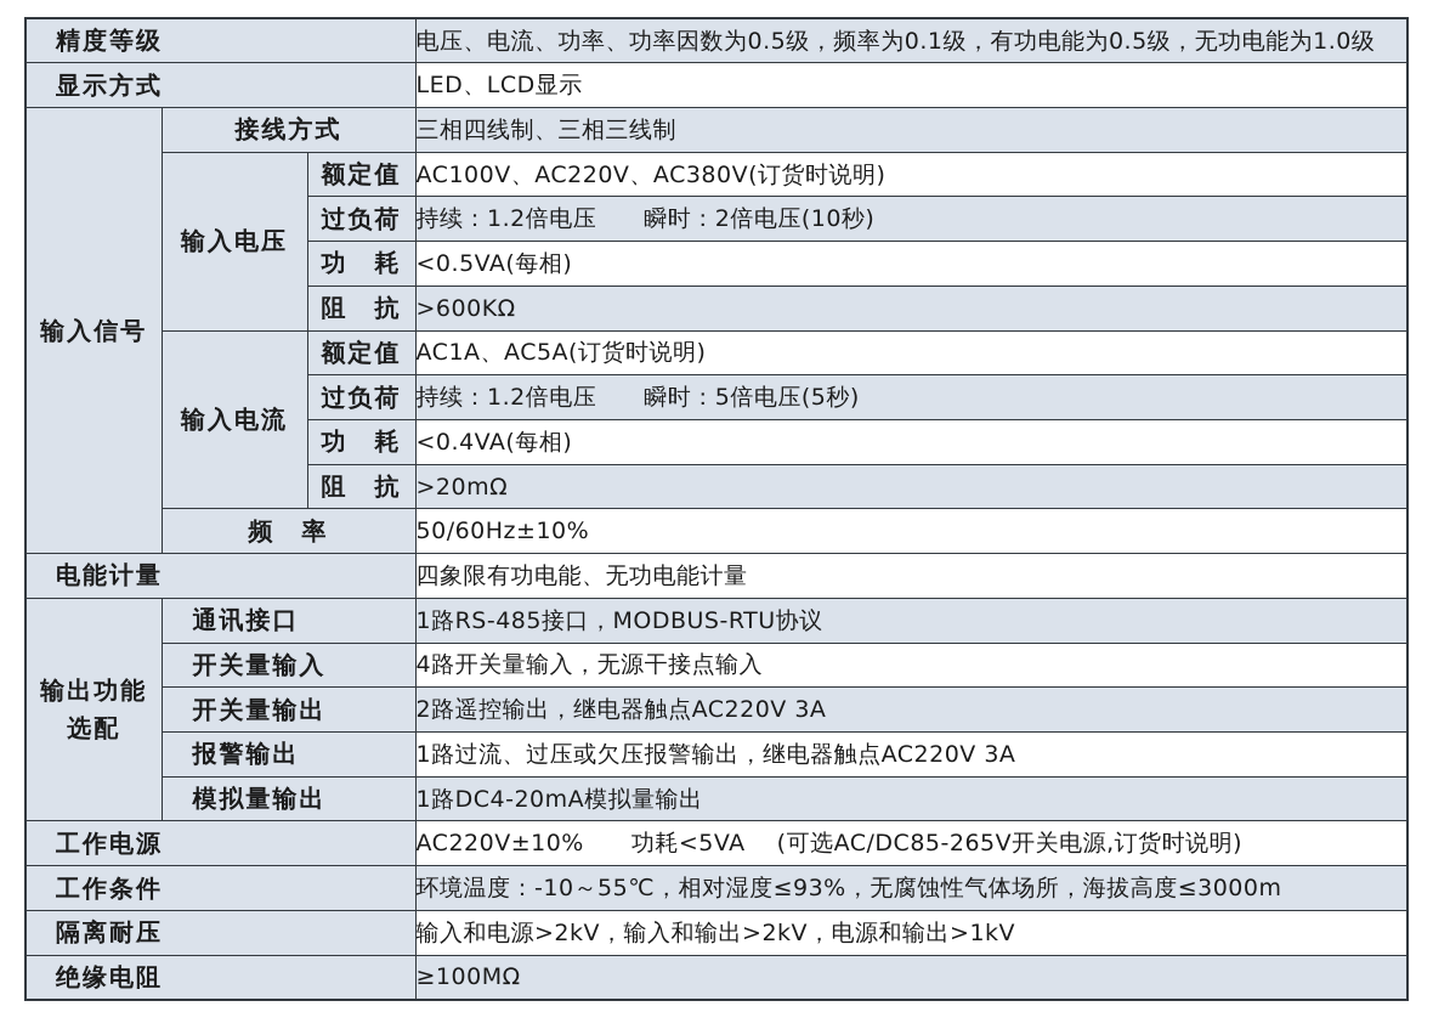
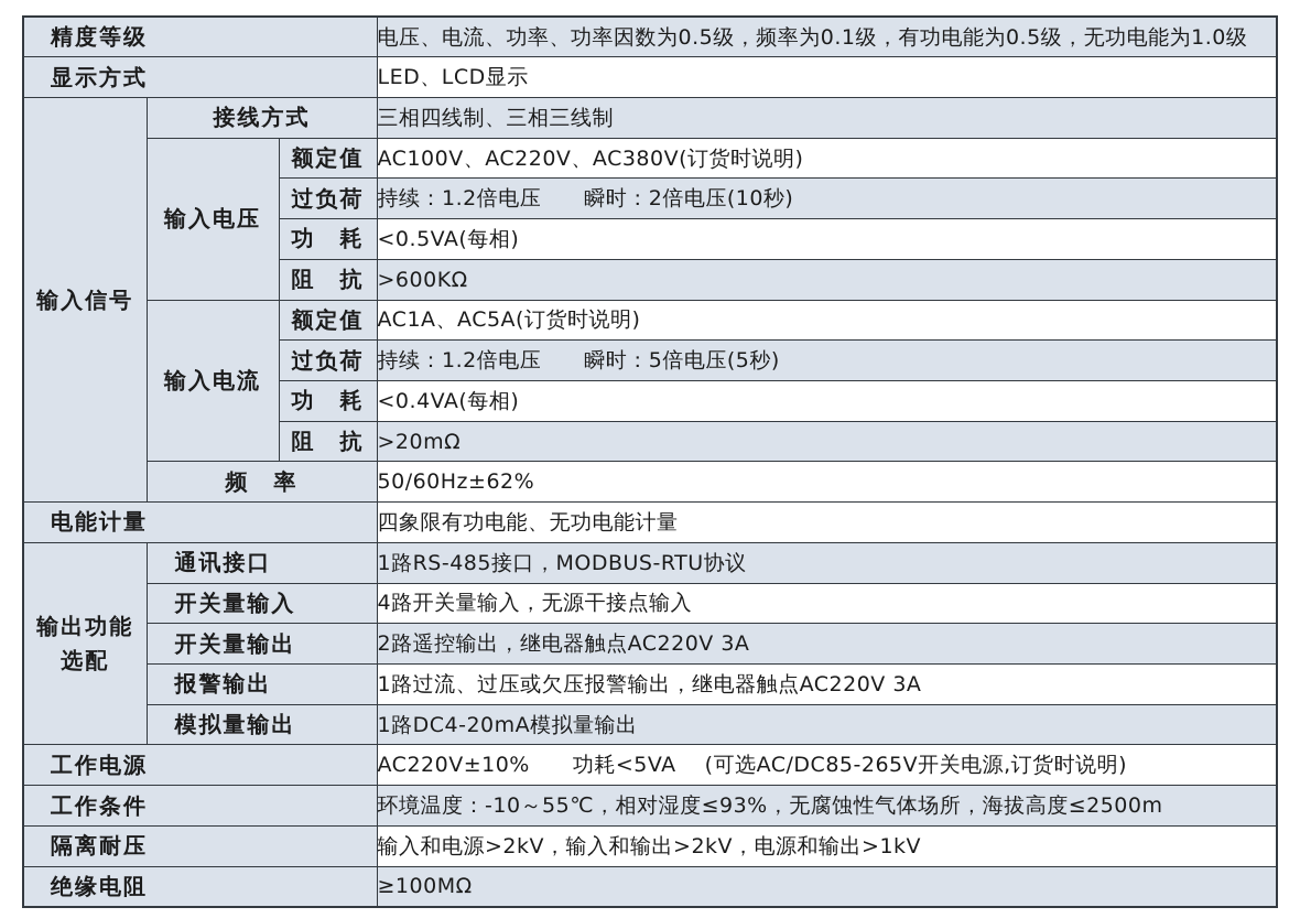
  精度等级	电压、电流、功率、功率因数为0.5级，频率为0.1级，有功电能为0.5级，无功电能为1.0级
  显示方式	LED、LCD显示
  输入信号	接线方式	三相四线制、三相三线制
  输入电压	额定值	AC100V、AC220V、AC380V(订货时说明)
  过负荷	持续：1.2倍电压 瞬时：2倍电压(10秒)
  功 耗	<0.5VA(每相)
  阻 抗	>600KΩ
  输入电流	额定值	AC1A、AC5A(订货时说明)
  过负荷	持续：1.2倍电压 瞬时：5倍电压(5秒)
  功 耗	<0.4VA(每相)
  阻 抗	>20mΩ
- 频 率	50/60Hz±10%
+ 频 率	50/60Hz±62%
  电能计量	四象限有功电能、无功电能计量
  输出功能选配	通讯接口	1路RS-485接口，MODBUS-RTU协议
  开关量输入	4路开关量输入，无源干接点输入
  开关量输出	2路遥控输出，继电器触点AC220V 3A
  报警输出	1路过流、过压或欠压报警输出，继电器触点AC220V 3A
  模拟量输出	1路DC4-20mA模拟量输出
  工作电源	AC220V±10% 功耗<5VA (可选AC/DC85-265V开关电源,订货时说明)
- 工作条件	环境温度：-10～55℃，相对湿度≤93%，无腐蚀性气体场所，海拔高度≤3000m
+ 工作条件	环境温度：-10～55℃，相对湿度≤93%，无腐蚀性气体场所，海拔高度≤2500m
  隔离耐压	输入和电源>2kV，输入和输出>2kV，电源和输出>1kV
  绝缘电阻	≥100MΩ
